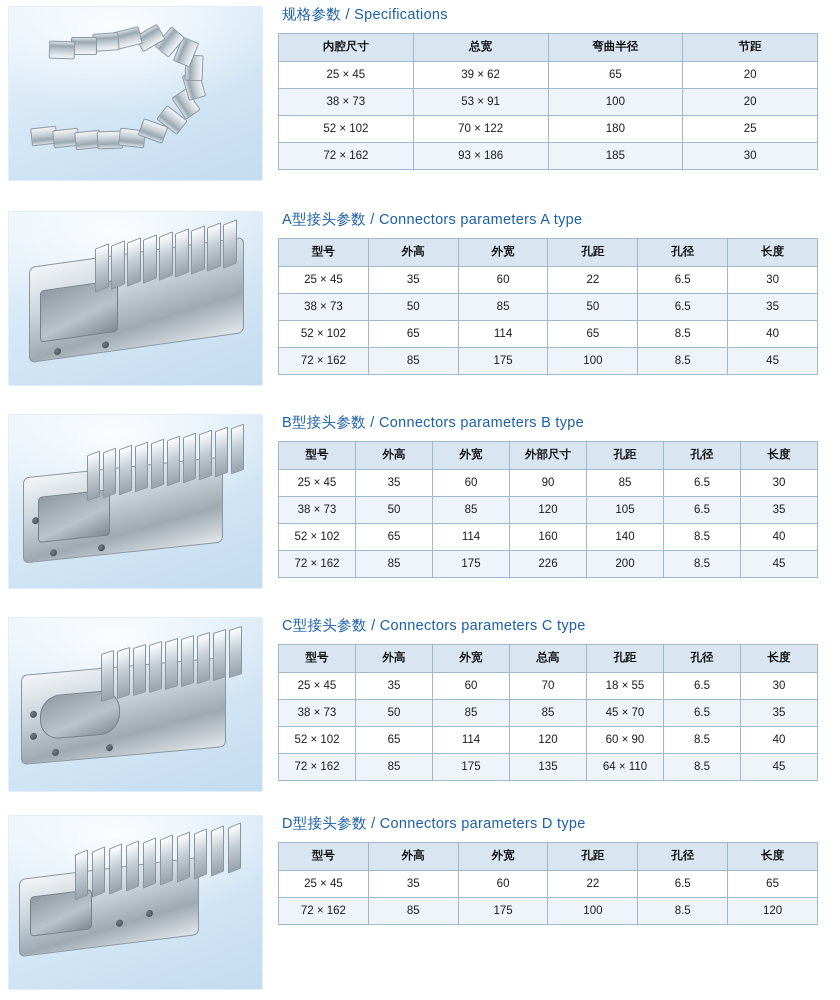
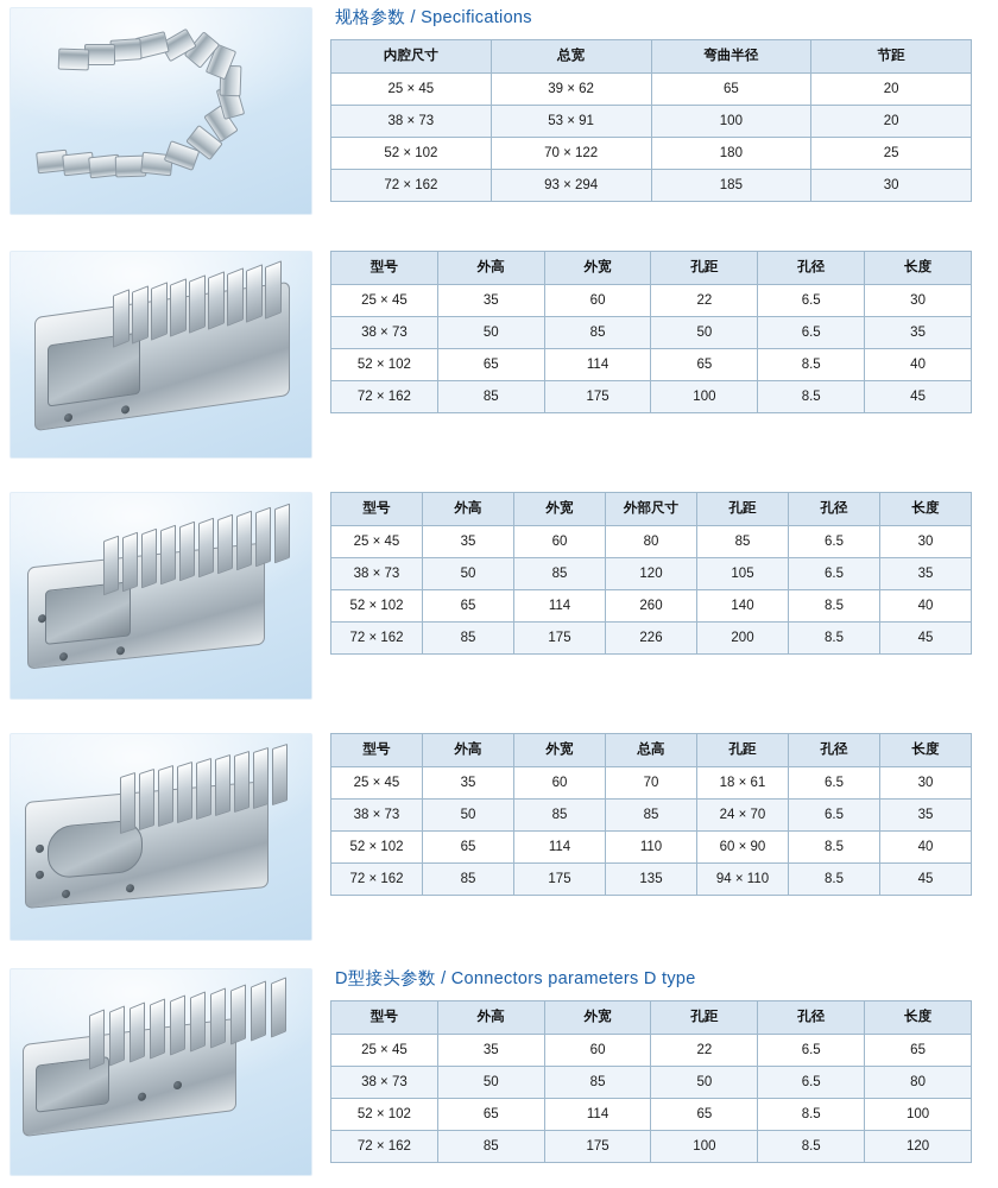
  规格参数 / Specifications
  内腔尺寸	总宽	弯曲半径	节距
  25 × 45	39 × 62	65	20
  38 × 73	53 × 91	100	20
  52 × 102	70 × 122	180	25
- 72 × 162	93 × 186	185	30
+ 72 × 162	93 × 294	185	30
- A型接头参数 / Connectors parameters A type
  型号	外高	外宽	孔距	孔径	长度
  25 × 45	35	60	22	6.5	30
  38 × 73	50	85	50	6.5	35
  52 × 102	65	114	65	8.5	40
  72 × 162	85	175	100	8.5	45
- B型接头参数 / Connectors parameters B type
  型号	外高	外宽	外部尺寸	孔距	孔径	长度
- 25 × 45	35	60	90	85	6.5	30
+ 25 × 45	35	60	80	85	6.5	30
  38 × 73	50	85	120	105	6.5	35
- 52 × 102	65	114	160	140	8.5	40
+ 52 × 102	65	114	260	140	8.5	40
  72 × 162	85	175	226	200	8.5	45
- C型接头参数 / Connectors parameters C type
  型号	外高	外宽	总高	孔距	孔径	长度
- 25 × 45	35	60	70	18 × 55	6.5	30
+ 25 × 45	35	60	70	18 × 61	6.5	30
- 38 × 73	50	85	85	45 × 70	6.5	35
+ 38 × 73	50	85	85	24 × 70	6.5	35
- 52 × 102	65	114	120	60 × 90	8.5	40
+ 52 × 102	65	114	110	60 × 90	8.5	40
- 72 × 162	85	175	135	64 × 110	8.5	45
+ 72 × 162	85	175	135	94 × 110	8.5	45
  D型接头参数 / Connectors parameters D type
  型号	外高	外宽	孔距	孔径	长度
  25 × 45	35	60	22	6.5	65
+ 38 × 73	50	85	50	6.5	80
+ 52 × 102	65	114	65	8.5	100
  72 × 162	85	175	100	8.5	120
